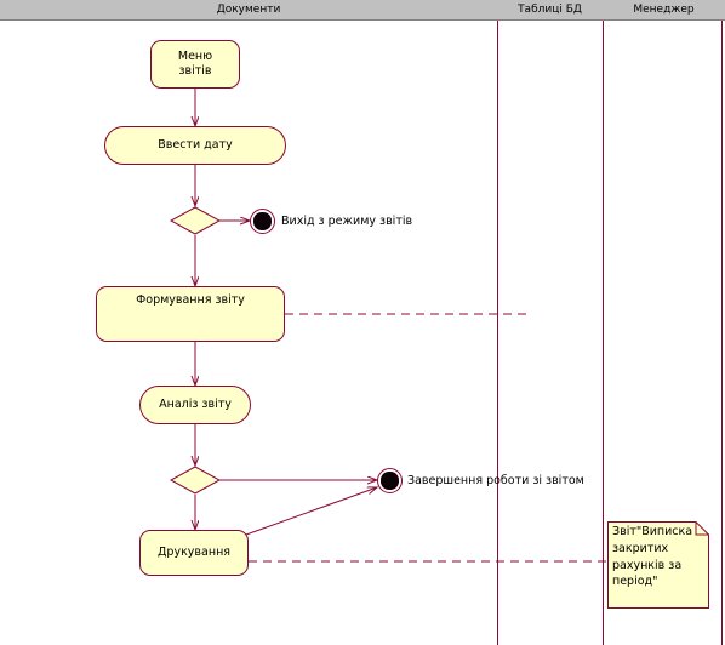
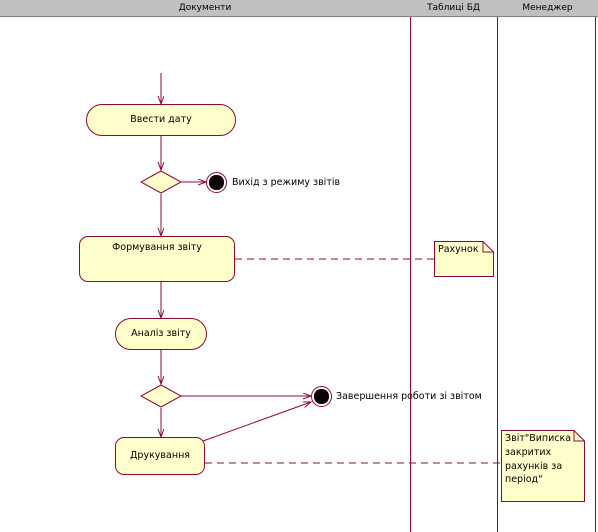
  Документи
  Таблиці БД
  Менеджер
- Меню
- звітів
  Ввести дату
  Вихід з режиму звітів
  Формування звіту
  Аналіз звіту
  Завершення роботи зі звітом
  Друкування
+ Рахунок
  Звіт"Виписка
  закритих
  рахунків за
  період"
